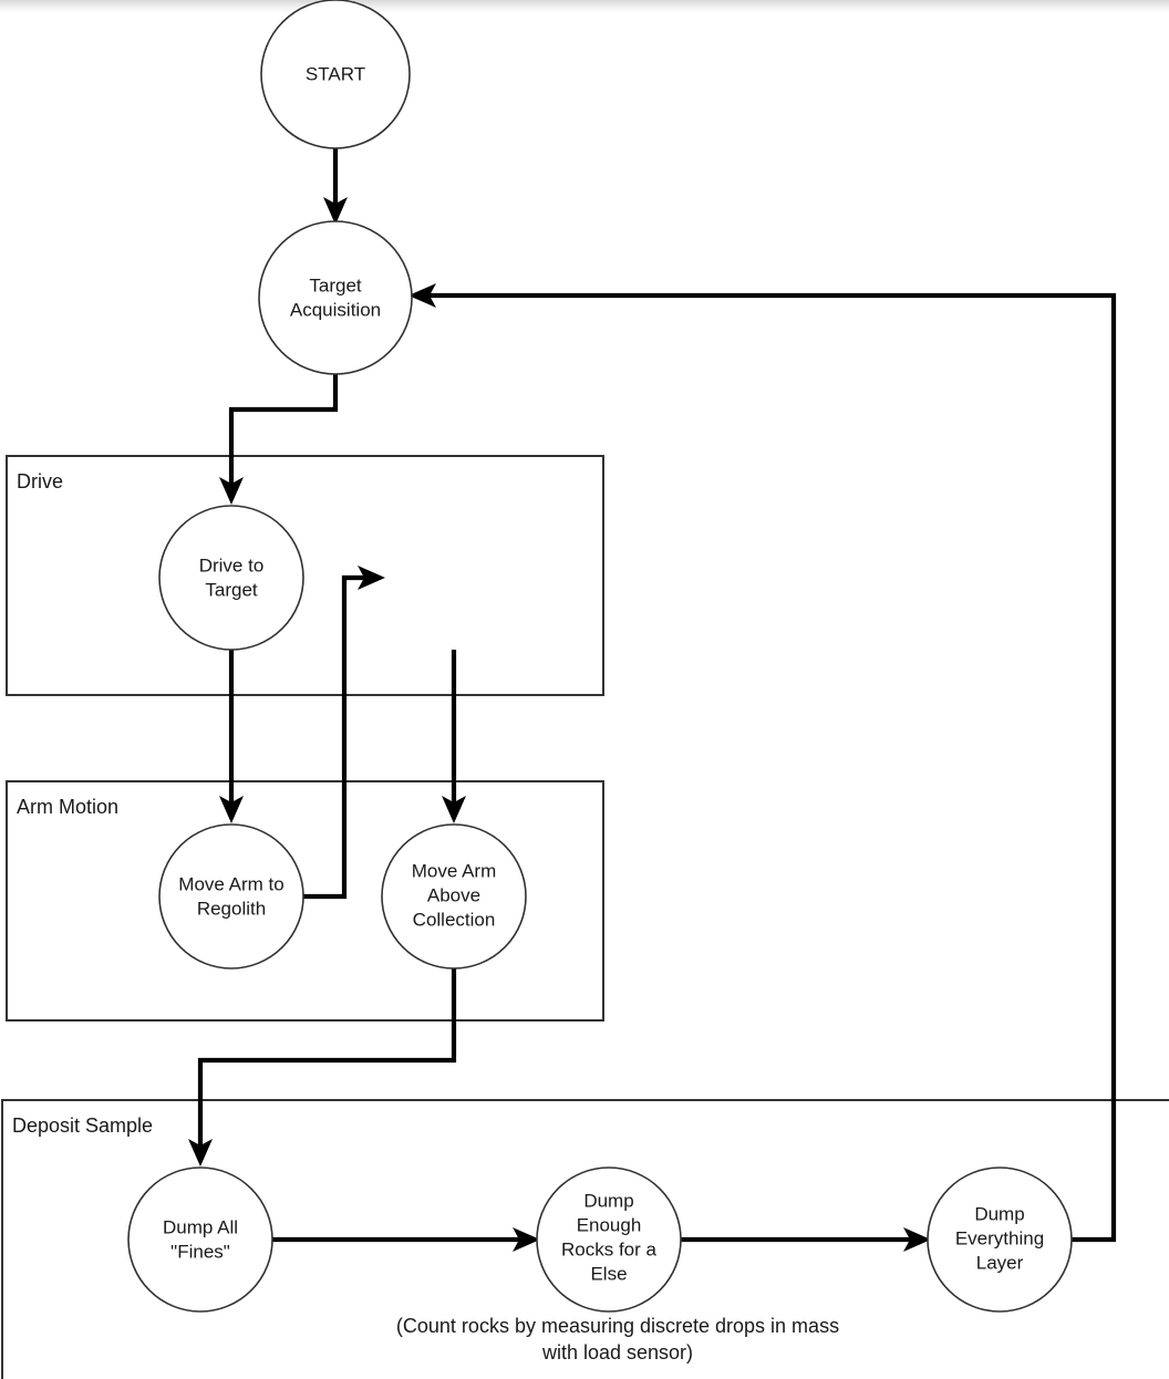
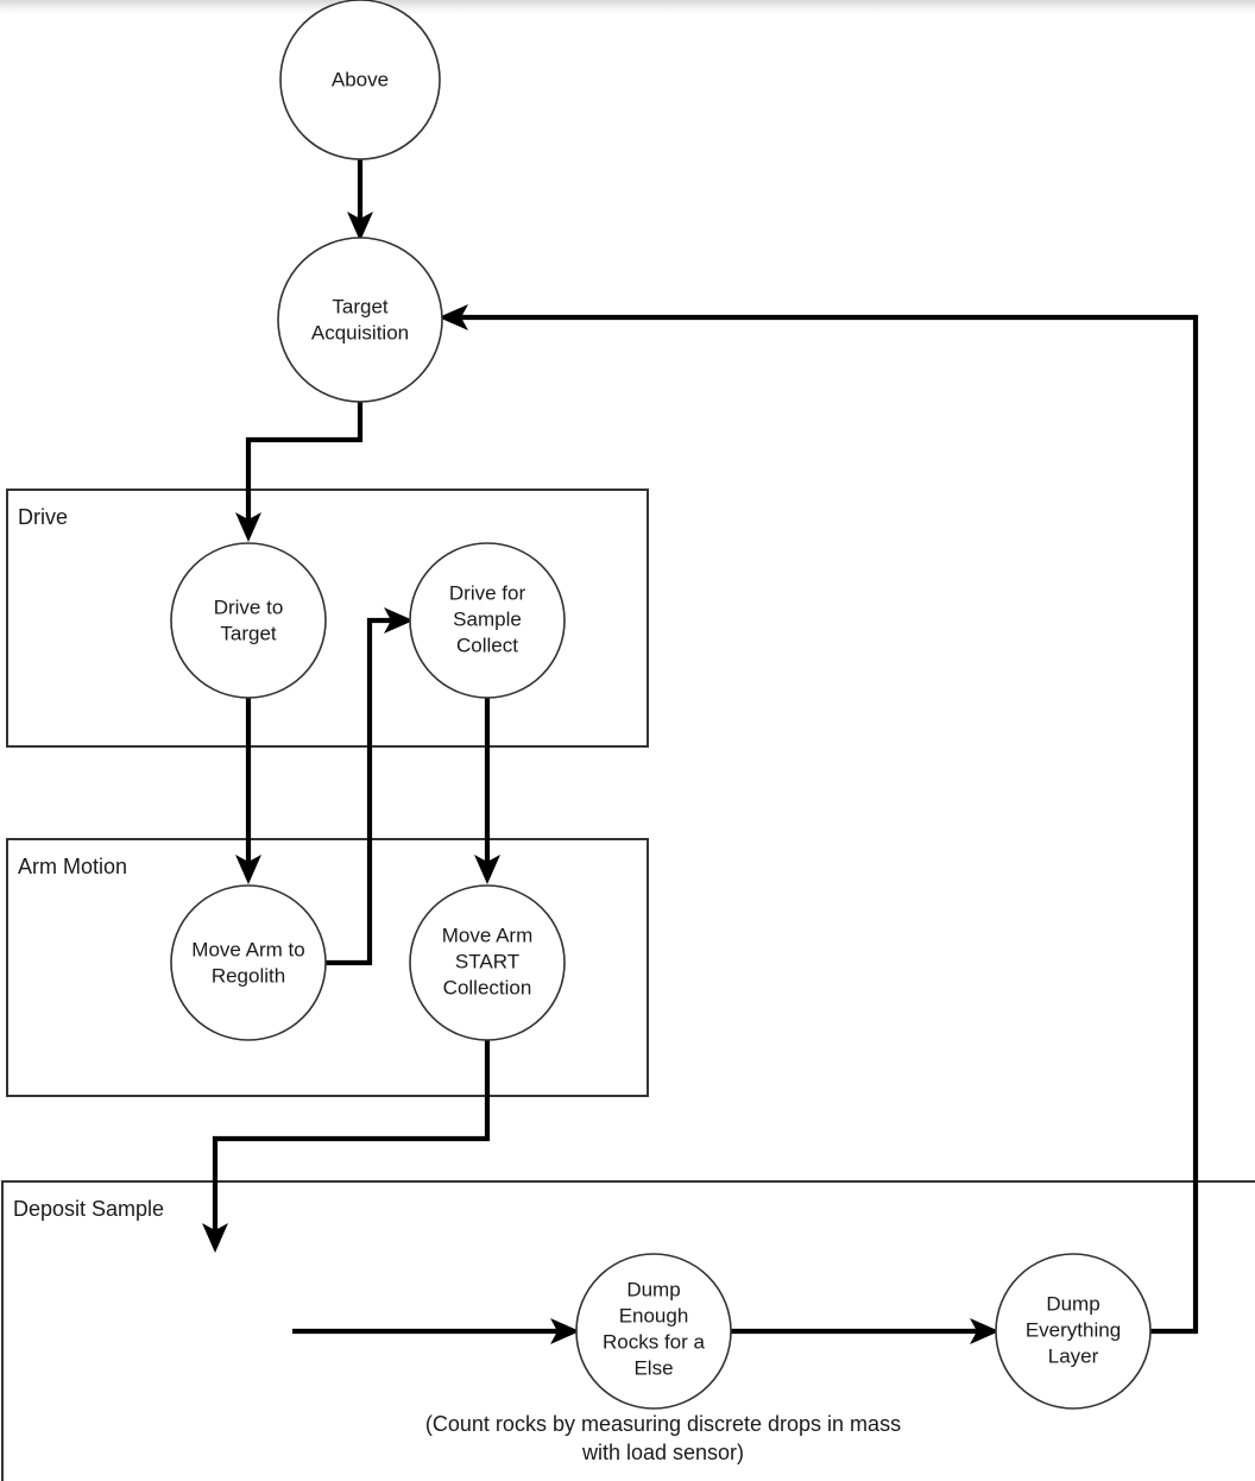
  Drive
  Arm Motion
  Deposit Sample
- START
+ Above
  Target
  Acquisition
  Drive to
  Target
+ Drive for
+ Sample
+ Collect
  Move Arm to
  Regolith
  Move Arm
- Above
+ START
  Collection
- Dump All
- "Fines"
  Dump
  Enough
  Rocks for a
  Else
  Dump
  Everything
  Layer
  (Count rocks by measuring discrete drops in mass
  with load sensor)
